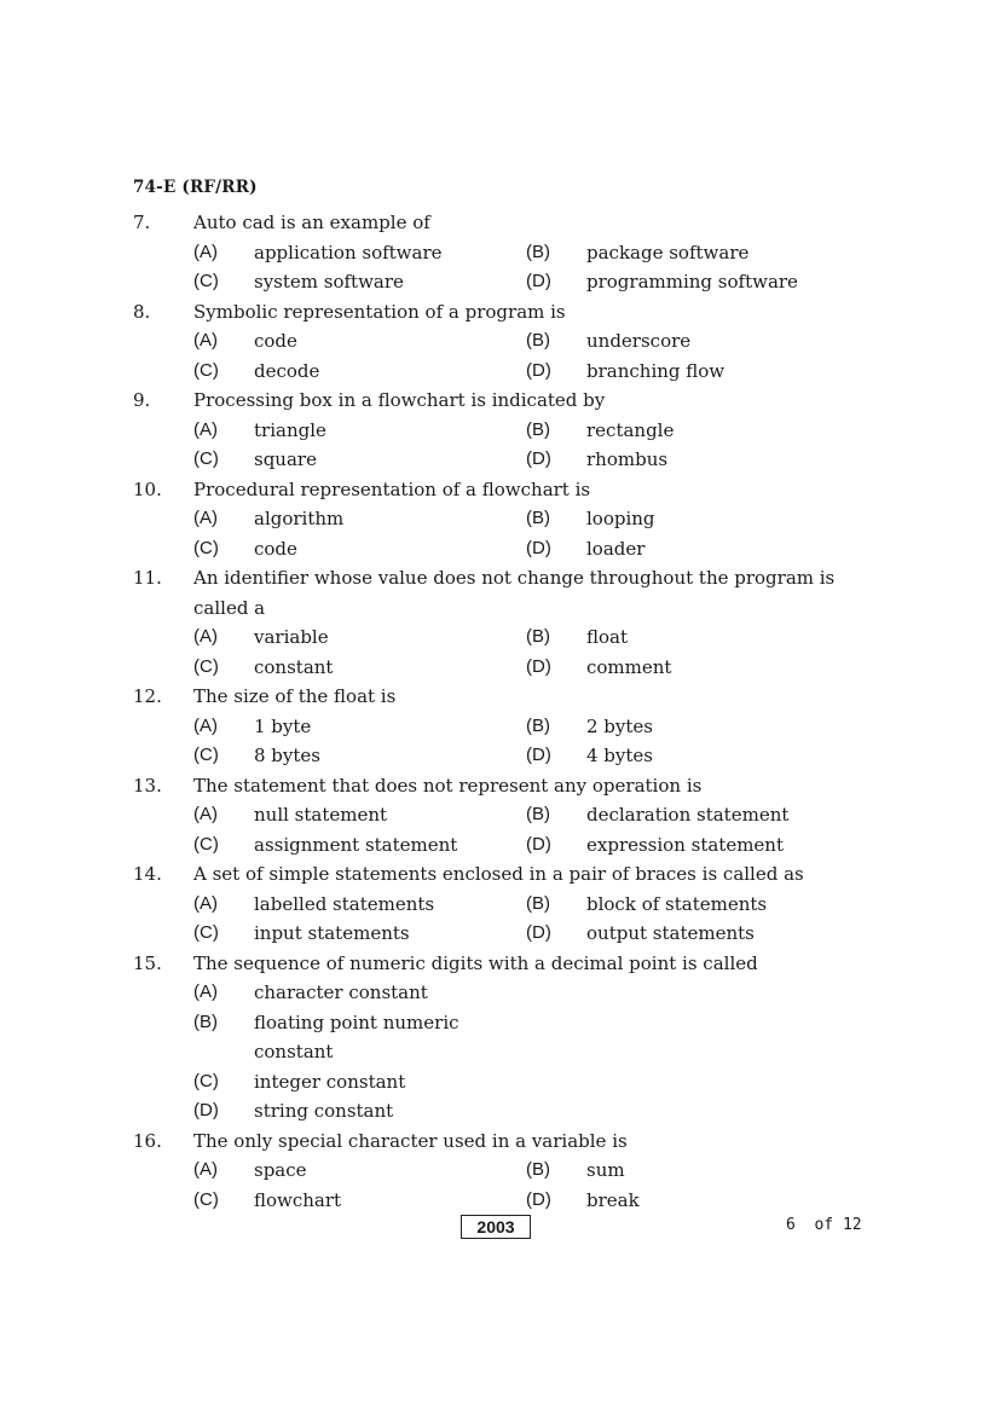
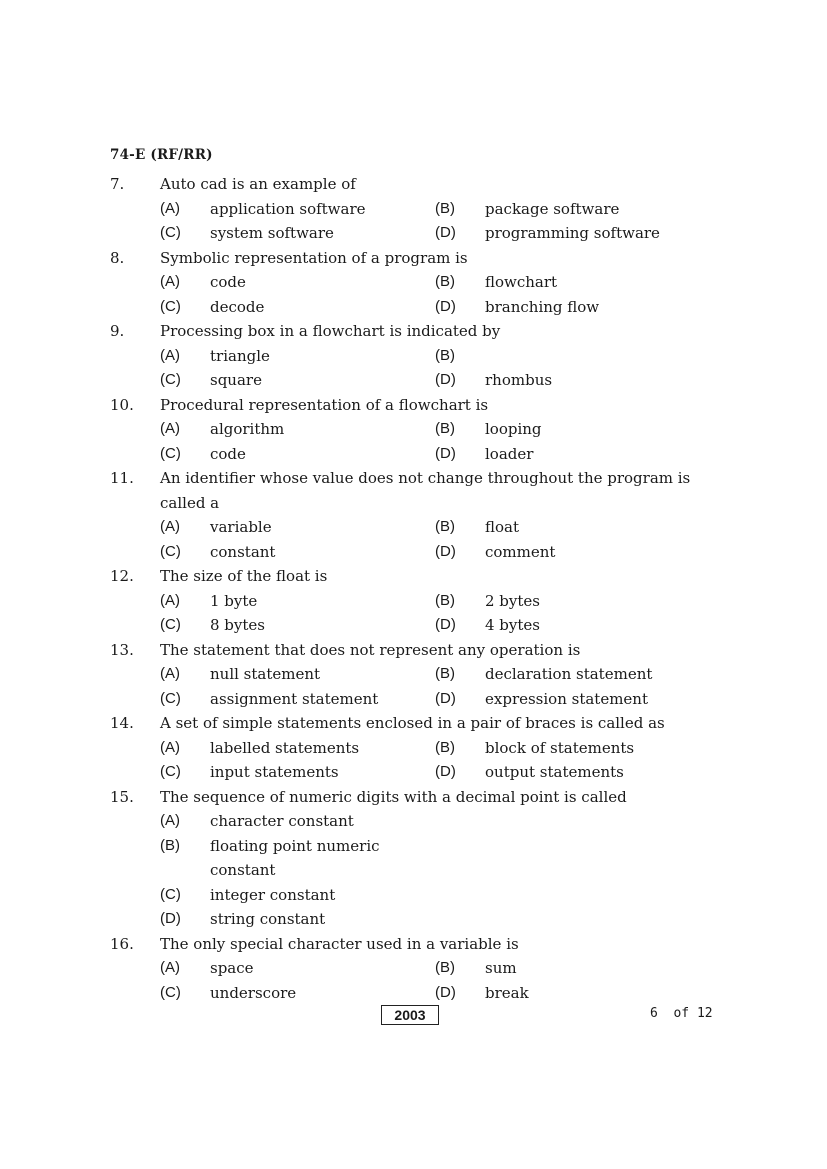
  74-E (RF/RR)
  7.
  Auto cad is an example of
  (A)
  application software
  (B)
  package software
  (C)
  system software
  (D)
  programming software
  8.
  Symbolic representation of a program is
  (A)
  code
  (B)
- underscore
+ flowchart
  (C)
  decode
  (D)
  branching flow
  9.
  Processing box in a flowchart is indicated by
  (A)
  triangle
  (B)
- rectangle
  (C)
  square
  (D)
  rhombus
  10.
  Procedural representation of a flowchart is
  (A)
  algorithm
  (B)
  looping
  (C)
  code
  (D)
  loader
  11.
  An identifier whose value does not change throughout the program is called a
  (A)
  variable
  (B)
  float
  (C)
  constant
  (D)
  comment
  12.
  The size of the float is
  (A)
  1 byte
  (B)
  2 bytes
  (C)
  8 bytes
  (D)
  4 bytes
  13.
  The statement that does not represent any operation is
  (A)
  null statement
  (B)
  declaration statement
  (C)
  assignment statement
  (D)
  expression statement
  14.
  A set of simple statements enclosed in a pair of braces is called as
  (A)
  labelled statements
  (B)
  block of statements
  (C)
  input statements
  (D)
  output statements
  15.
  The sequence of numeric digits with a decimal point is called
  (A)
  character constant
  (B)
  floating point numeric constant
  (C)
  integer constant
  (D)
  string constant
  16.
  The only special character used in a variable is
  (A)
  space
  (B)
  sum
  (C)
- flowchart
+ underscore
  (D)
  break
  2003
  6 of 12
